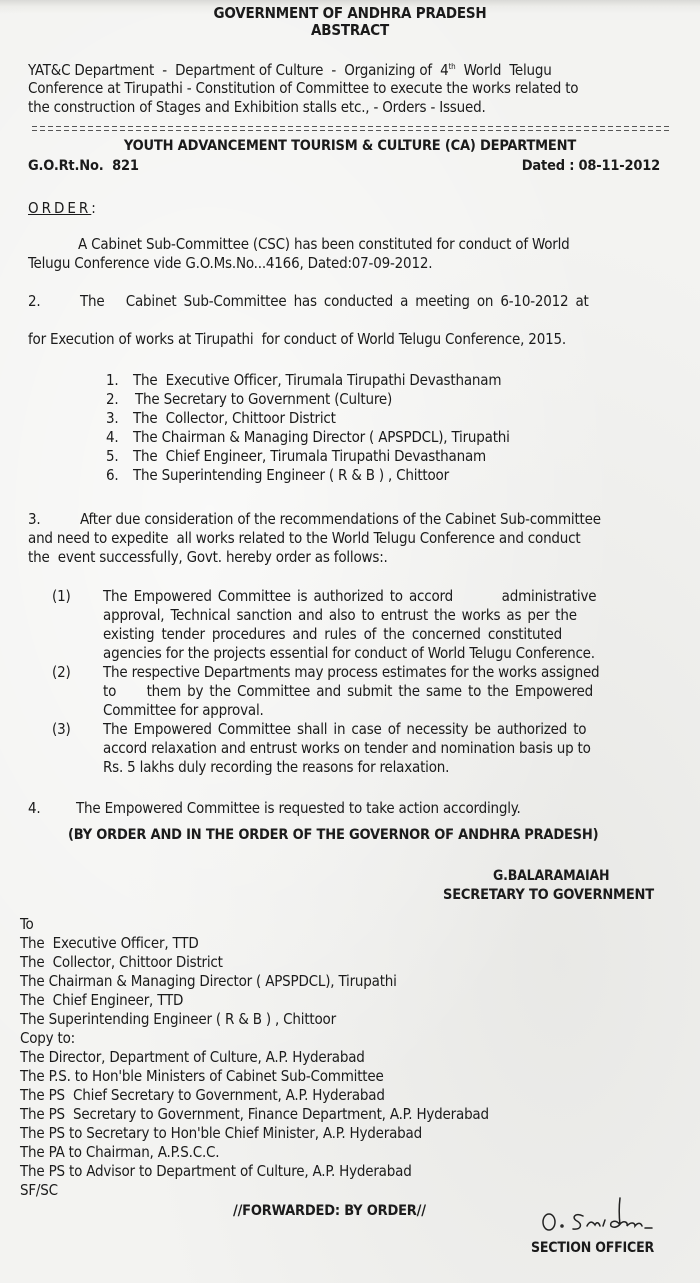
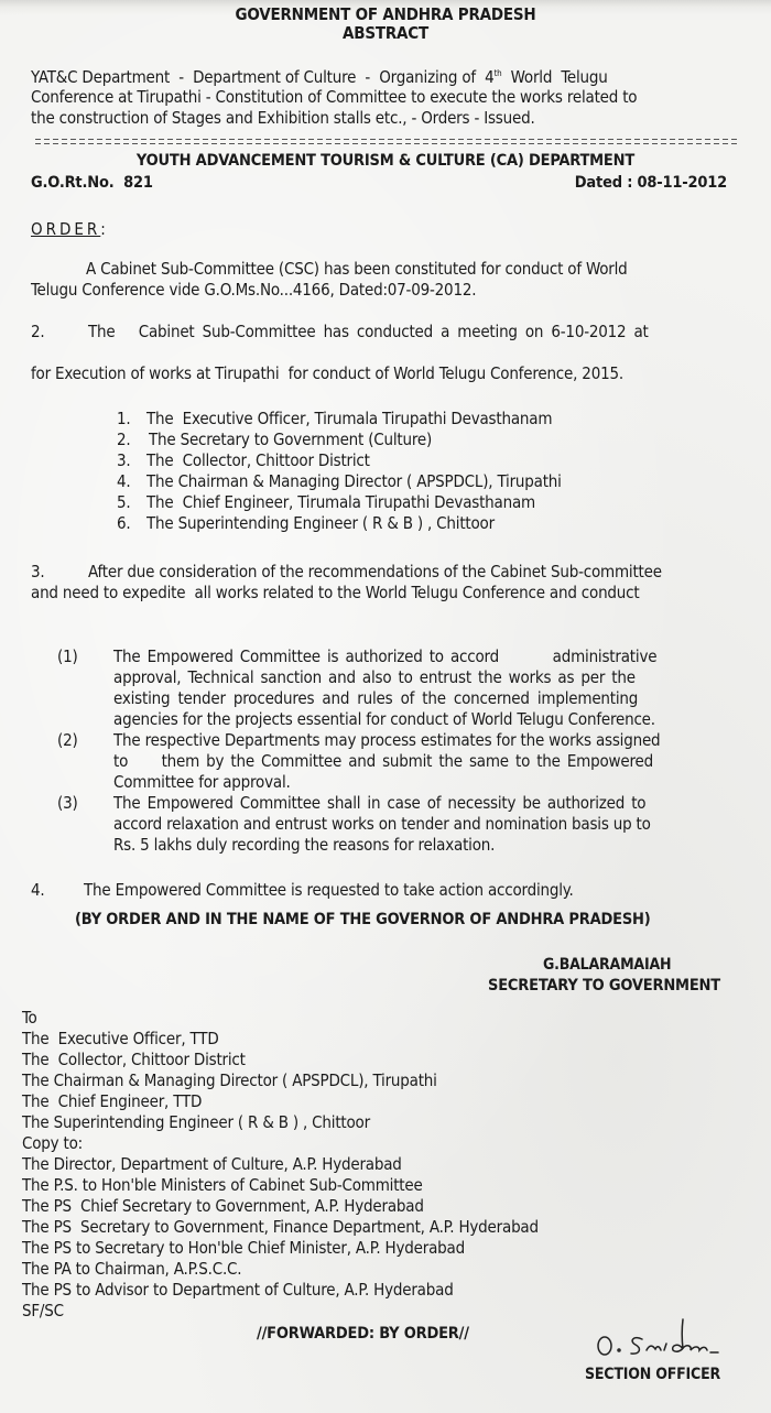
  GOVERNMENT OF ANDHRA PRADESH
  ABSTRACT
  YAT&C Department - Department of Culture - Organizing of 4th World Telugu
  Conference at Tirupathi - Constitution of Committee to execute the works related to
  the construction of Stages and Exhibition stalls etc., - Orders - Issued.
  YOUTH ADVANCEMENT TOURISM & CULTURE (CA) DEPARTMENT
  G.O.Rt.No. 821
  Dated : 08-11-2012
  ORDER:
  A Cabinet Sub-Committee (CSC) has been constituted for conduct of World
  Telugu Conference vide G.O.Ms.No...4166, Dated:07-09-2012.
  2.
  The Cabinet Sub-Committee has conducted a meeting on 6-10-2012 at
  for Execution of works at Tirupathi for conduct of World Telugu Conference, 2015.
  1.
  The Executive Officer, Tirumala Tirupathi Devasthanam
  2.
  The Secretary to Government (Culture)
  3.
  The Collector, Chittoor District
  4.
  The Chairman & Managing Director ( APSPDCL), Tirupathi
  5.
  The Chief Engineer, Tirumala Tirupathi Devasthanam
  6.
  The Superintending Engineer ( R & B ) , Chittoor
  3.
  After due consideration of the recommendations of the Cabinet Sub-committee
  and need to expedite all works related to the World Telugu Conference and conduct
- the event successfully, Govt. hereby order as follows:.
  (1)
  The Empowered Committee is authorized to accord administrative
  approval, Technical sanction and also to entrust the works as per the
- existing tender procedures and rules of the concerned constituted
+ existing tender procedures and rules of the concerned implementing
  agencies for the projects essential for conduct of World Telugu Conference.
  (2)
  The respective Departments may process estimates for the works assigned
  to them by the Committee and submit the same to the Empowered
  Committee for approval.
  (3)
  The Empowered Committee shall in case of necessity be authorized to
  accord relaxation and entrust works on tender and nomination basis up to
  Rs. 5 lakhs duly recording the reasons for relaxation.
  4.
  The Empowered Committee is requested to take action accordingly.
- (BY ORDER AND IN THE ORDER OF THE GOVERNOR OF ANDHRA PRADESH)
+ (BY ORDER AND IN THE NAME OF THE GOVERNOR OF ANDHRA PRADESH)
  G.BALARAMAIAH
  SECRETARY TO GOVERNMENT
  To
  The Executive Officer, TTD
  The Collector, Chittoor District
  The Chairman & Managing Director ( APSPDCL), Tirupathi
  The Chief Engineer, TTD
  The Superintending Engineer ( R & B ) , Chittoor
  Copy to:
  The Director, Department of Culture, A.P. Hyderabad
  The P.S. to Hon'ble Ministers of Cabinet Sub-Committee
  The PS Chief Secretary to Government, A.P. Hyderabad
  The PS Secretary to Government, Finance Department, A.P. Hyderabad
  The PS to Secretary to Hon'ble Chief Minister, A.P. Hyderabad
  The PA to Chairman, A.P.S.C.C.
  The PS to Advisor to Department of Culture, A.P. Hyderabad
  SF/SC
  //FORWARDED: BY ORDER//
  SECTION OFFICER
